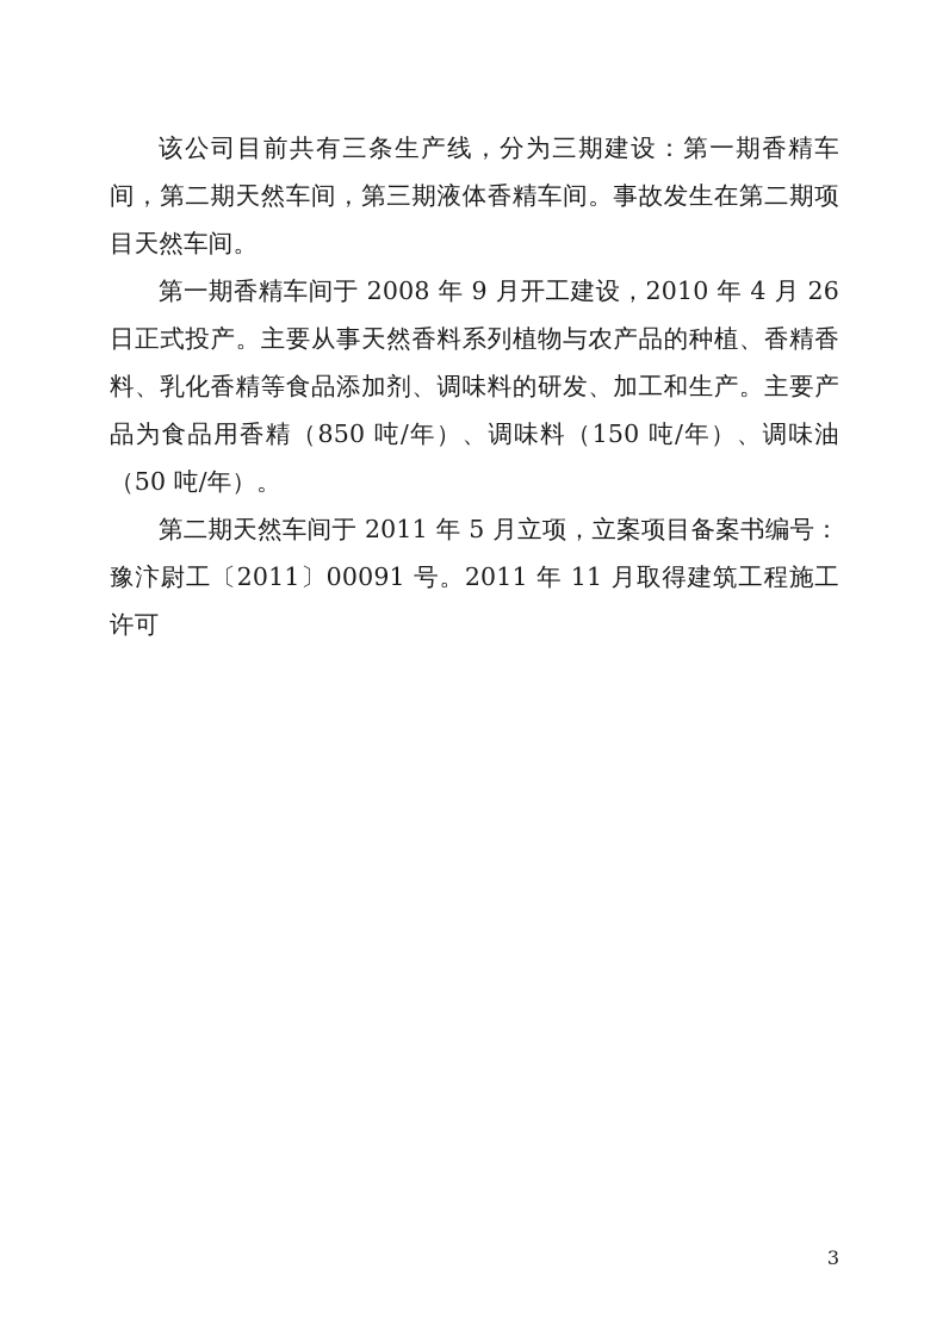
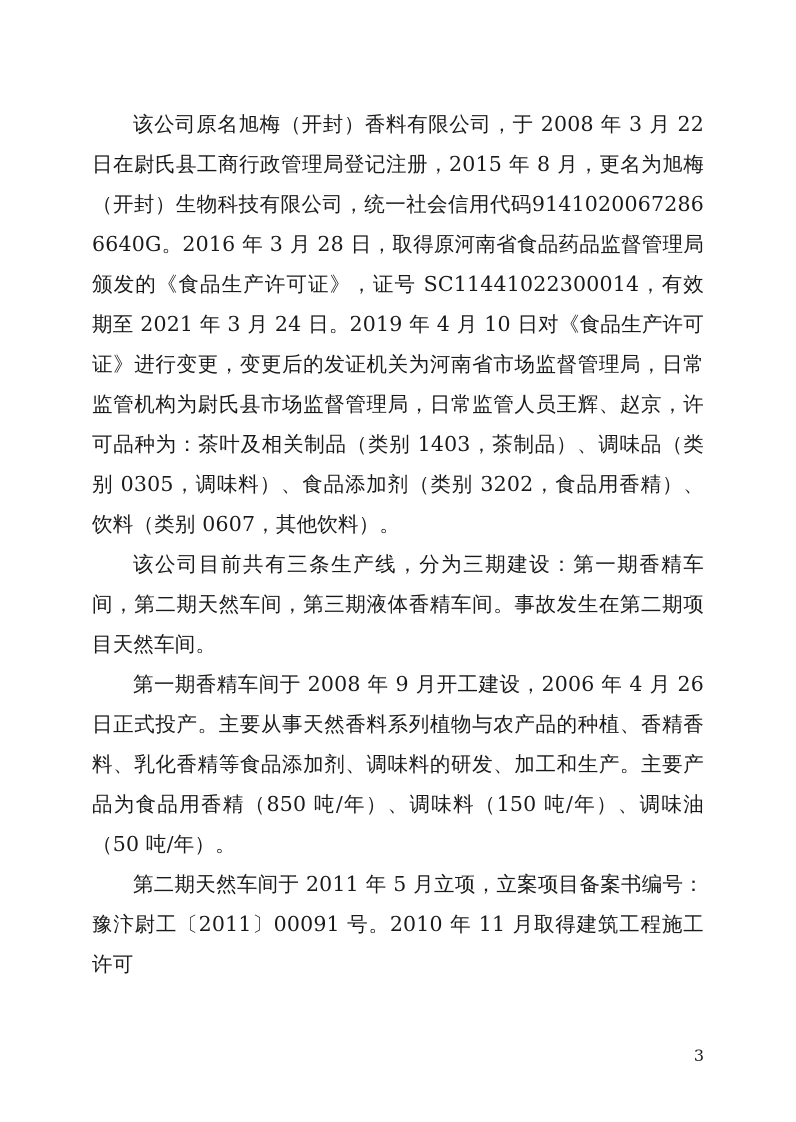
+ 该公司原名旭梅（开封）香料有限公司，于 2008 年 3 月 22 日在尉氏县工商行政管理局登记注册，2015 年 8 月，更名为旭梅（开封）生物科技有限公司，统一社会信用代码91410200672866640G。2016 年 3 月 28 日，取得原河南省食品药品监督管理局颁发的《食品生产许可证》，证号 SC11441022300014，有效期至 2021 年 3 月 24 日。2019 年 4 月 10 日对《食品生产许可证》进行变更，变更后的发证机关为河南省市场监督管理局，日常监管机构为尉氏县市场监督管理局，日常监管人员王辉、赵京，许可品种为：茶叶及相关制品（类别 1403，茶制品）、调味品（类别 0305，调味料）、食品添加剂（类别 3202，食品用香精）、饮料（类别 0607，其他饮料）。
  该公司目前共有三条生产线，分为三期建设：第一期香精车间，第二期天然车间，第三期液体香精车间。事故发生在第二期项目天然车间。
- 第一期香精车间于 2008 年 9 月开工建设，2010 年 4 月 26 日正式投产。主要从事天然香料系列植物与农产品的种植、香精香料、乳化香精等食品添加剂、调味料的研发、加工和生产。主要产品为食品用香精（850 吨/年）、调味料（150 吨/年）、调味油（50 吨/年）。
+ 第一期香精车间于 2008 年 9 月开工建设，2006 年 4 月 26 日正式投产。主要从事天然香料系列植物与农产品的种植、香精香料、乳化香精等食品添加剂、调味料的研发、加工和生产。主要产品为食品用香精（850 吨/年）、调味料（150 吨/年）、调味油（50 吨/年）。
- 第二期天然车间于 2011 年 5 月立项，立案项目备案书编号：豫汴尉工〔2011〕00091 号。2011 年 11 月取得建筑工程施工许可
+ 第二期天然车间于 2011 年 5 月立项，立案项目备案书编号：豫汴尉工〔2011〕00091 号。2010 年 11 月取得建筑工程施工许可
  3
